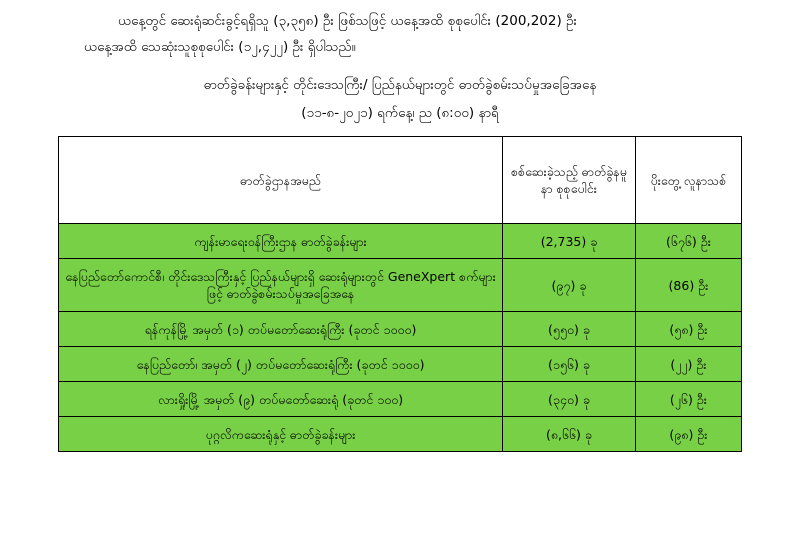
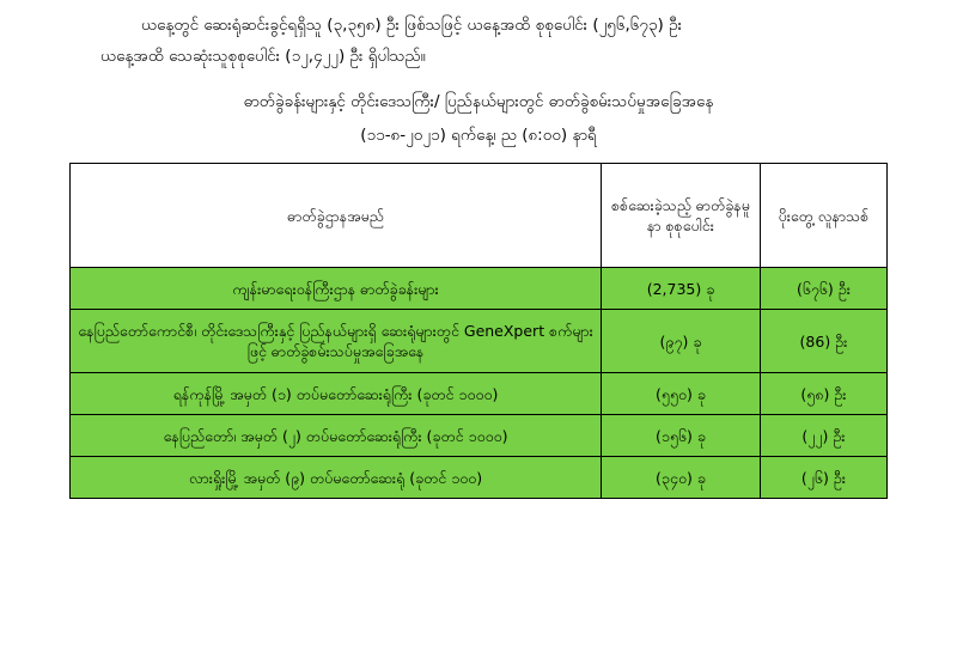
- ယနေ့တွင် ဆေးရုံဆင်းခွင့်ရရှိသူ (၃,၃၅၈) ဦး ဖြစ်သဖြင့် ယနေ့အထိ စုစုပေါင်း (200,202) ဦး
+ ယနေ့တွင် ဆေးရုံဆင်းခွင့်ရရှိသူ (၃,၃၅၈) ဦး ဖြစ်သဖြင့် ယနေ့အထိ စုစုပေါင်း (၂၅၆,၆၇၃) ဦး
  ယနေ့အထိ သေဆုံးသူစုစုပေါင်း (၁၂,၄၂၂) ဦး ရှိပါသည်။
  ဓာတ်ခွဲခန်းများနှင့် တိုင်းဒေသကြီး/ ပြည်နယ်များတွင် ဓာတ်ခွဲစမ်းသပ်မှုအခြေအနေ
  (၁၁-၈-၂၀၂၁) ရက်နေ့၊ ည (၈:၀၀) နာရီ
  ဓာတ်ခွဲဌာနအမည်	စစ်ဆေးခဲ့သည့် ဓာတ်ခွဲနမူနာ စုစုပေါင်း	ပိုးတွေ့ လူနာသစ်
  ကျန်းမာရေးဝန်ကြီးဌာန ဓာတ်ခွဲခန်းများ	(2,735) ခု	(၆၇၆) ဦး
  နေပြည်တော်ကောင်စီ၊ တိုင်းဒေသကြီးနှင့် ပြည်နယ်များရှိ ဆေးရုံများတွင် GeneXpert စက်များဖြင့် ဓာတ်ခွဲစမ်းသပ်မှုအခြေအနေ	(၉၇) ခု	(86) ဦး
  ရန်ကုန်မြို့ အမှတ် (၁) တပ်မတော်ဆေးရုံကြီး (ခုတင် ၁၀၀၀)	(၅၅၀) ခု	(၅၈) ဦး
  နေပြည်တော်၊ အမှတ် (၂) တပ်မတော်ဆေးရုံကြီး (ခုတင် ၁၀၀၀)	(၁၅၆) ခု	(၂၂) ဦး
  လားရှိုးမြို့ အမှတ် (၉) တပ်မတော်ဆေးရုံ (ခုတင် ၁၀၀)	(၃၄၀) ခု	(၂၆) ဦး
- ပုဂ္ဂလိကဆေးရုံနှင့် ဓာတ်ခွဲခန်းများ	(၈,၆၆) ခု	(၉၈) ဦး
